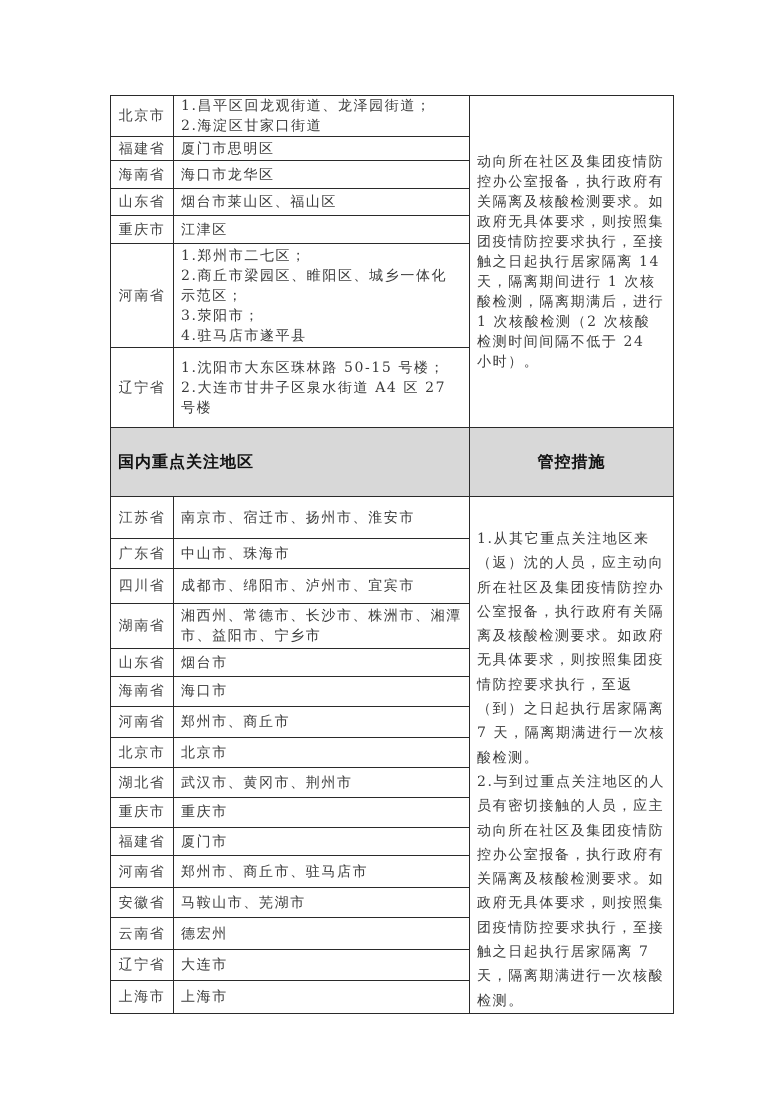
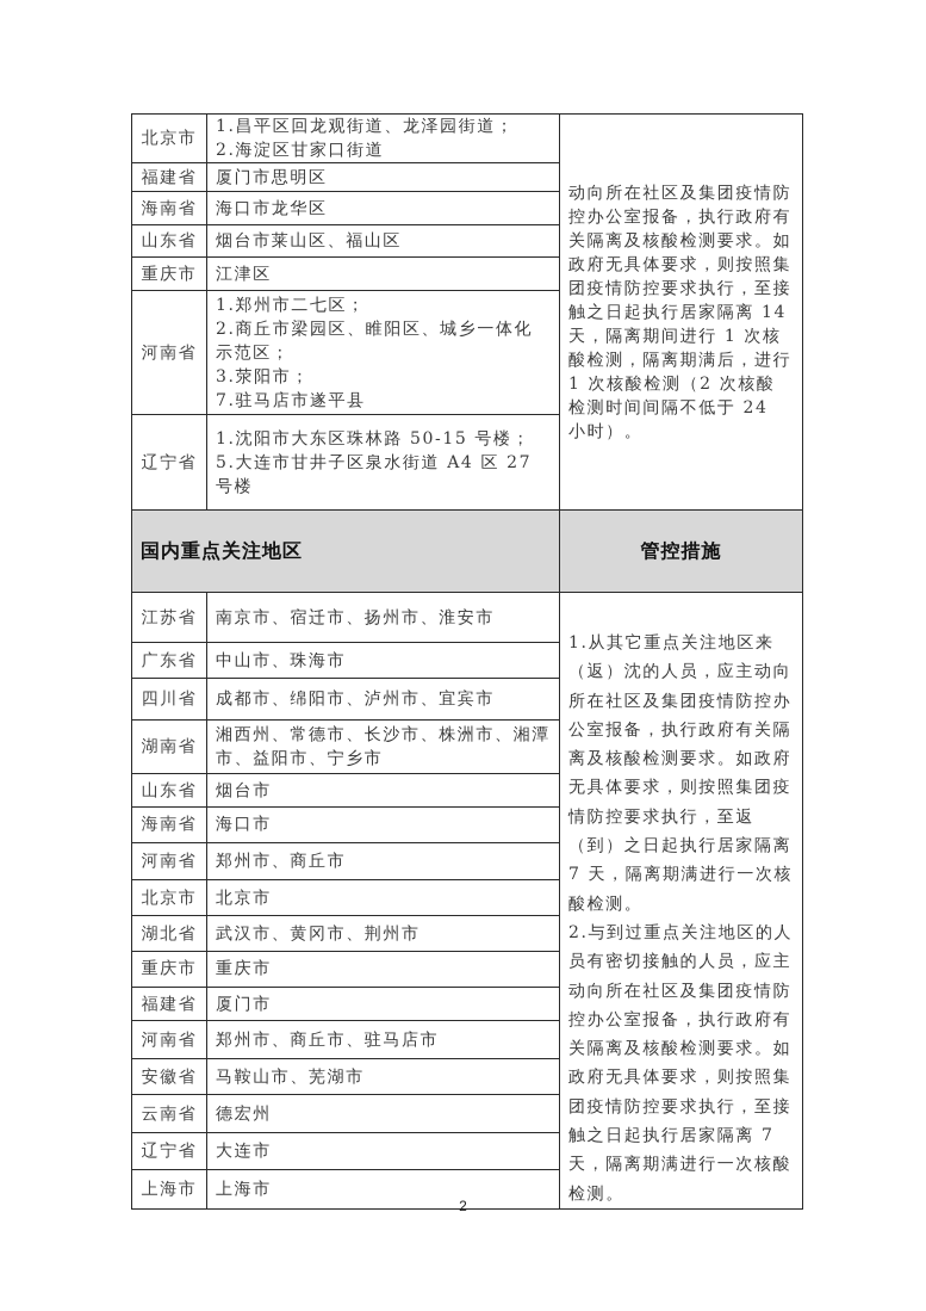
  北京市	1.昌平区回龙观街道、龙泽园街道； 2.海淀区甘家口街道	动向所在社区及集团疫情防控办公室报备，执行政府有关隔离及核酸检测要求。如政府无具体要求，则按照集团疫情防控要求执行，至接触之日起执行居家隔离 14 天，隔离期间进行 1 次核酸检测，隔离期满后，进行 1 次核酸检测（2 次核酸检测时间间隔不低于 24 小时）。
  福建省	厦门市思明区
  海南省	海口市龙华区
  山东省	烟台市莱山区、福山区
  重庆市	江津区
- 河南省	1.郑州市二七区； 2.商丘市梁园区、睢阳区、城乡一体化示范区； 3.荥阳市； 4.驻马店市遂平县
+ 河南省	1.郑州市二七区； 2.商丘市梁园区、睢阳区、城乡一体化示范区； 3.荥阳市； 7.驻马店市遂平县
- 辽宁省	1.沈阳市大东区珠林路 50-15 号楼； 2.大连市甘井子区泉水街道 A4 区 27 号楼
+ 辽宁省	1.沈阳市大东区珠林路 50-15 号楼； 5.大连市甘井子区泉水街道 A4 区 27 号楼
  国内重点关注地区	管控措施
  江苏省	南京市、宿迁市、扬州市、淮安市	1.从其它重点关注地区来（返）沈的人员，应主动向所在社区及集团疫情防控办公室报备，执行政府有关隔离及核酸检测要求。如政府无具体要求，则按照集团疫情防控要求执行，至返（到）之日起执行居家隔离 7 天，隔离期满进行一次核酸检测。 2.与到过重点关注地区的人员有密切接触的人员，应主动向所在社区及集团疫情防控办公室报备，执行政府有关隔离及核酸检测要求。如政府无具体要求，则按照集团疫情防控要求执行，至接触之日起执行居家隔离 7 天，隔离期满进行一次核酸检测。
  广东省	中山市、珠海市
  四川省	成都市、绵阳市、泸州市、宜宾市
  湖南省	湘西州、常德市、长沙市、株洲市、湘潭市、益阳市、宁乡市
  山东省	烟台市
  海南省	海口市
  河南省	郑州市、商丘市
  北京市	北京市
  湖北省	武汉市、黄冈市、荆州市
  重庆市	重庆市
  福建省	厦门市
  河南省	郑州市、商丘市、驻马店市
  安徽省	马鞍山市、芜湖市
  云南省	德宏州
  辽宁省	大连市
  上海市	上海市
+ 2
